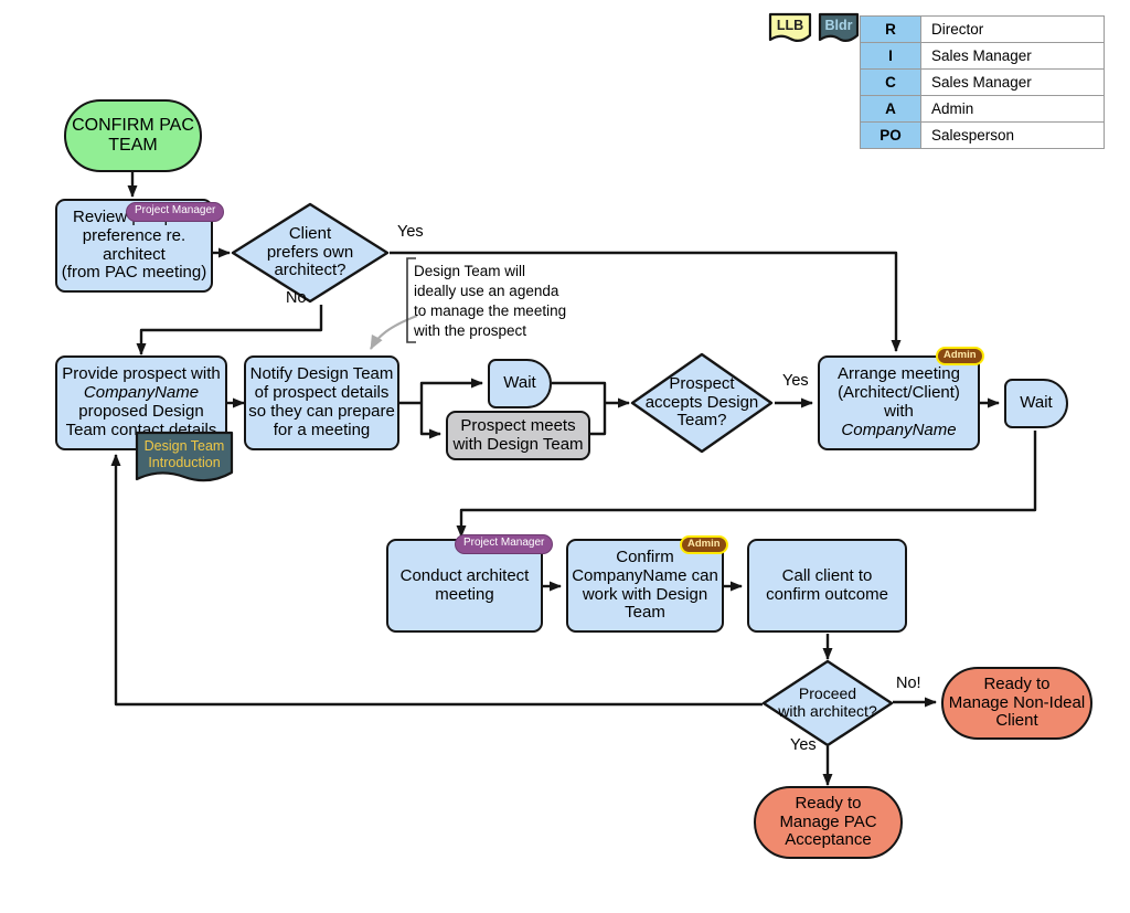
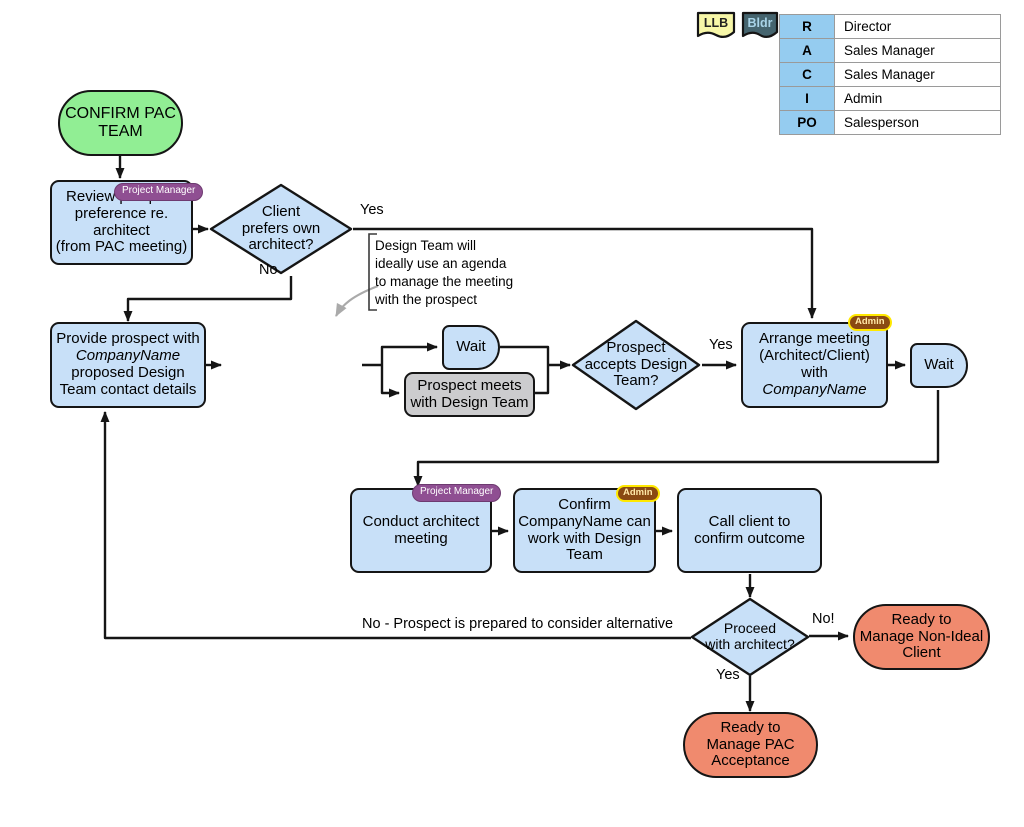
  LLB
  Bldr
  R	Director
- I	Sales Manager
+ A	Sales Manager
  C	Sales Manager
- A	Admin
+ I	Admin
  PO	Salesperson
  CONFIRM PAC TEAM
  preference re.
  architect
  (from PAC meeting)
  Project Manager
  Client
  prefers own
  architect?
  Yes
  No
  Design Team will
  ideally use an agenda
  to manage the meeting
  with the prospect
  Provide prospect with
  CompanyName
  proposed Design
  Team contact details
- Design Team
- Introduction
- Notify Design Team
- of prospect details
- so they can prepare
- for a meeting
  Wait
  Prospect meets
  with Design Team
  Prospect
  accepts Design
  Team?
  Yes
  Arrange meeting
  (Architect/Client)
  with
  CompanyName
  Admin
  Wait
  Conduct architect
  meeting
  Project Manager
  Confirm
  CompanyName can
  work with Design
  Team
  Admin
  Call client to
  confirm outcome
  Proceed
  with architect?
  No!
  Yes
+ No - Prospect is prepared to consider alternative
  Ready to
  Manage Non-Ideal
  Client
  Ready to
  Manage PAC
  Acceptance
